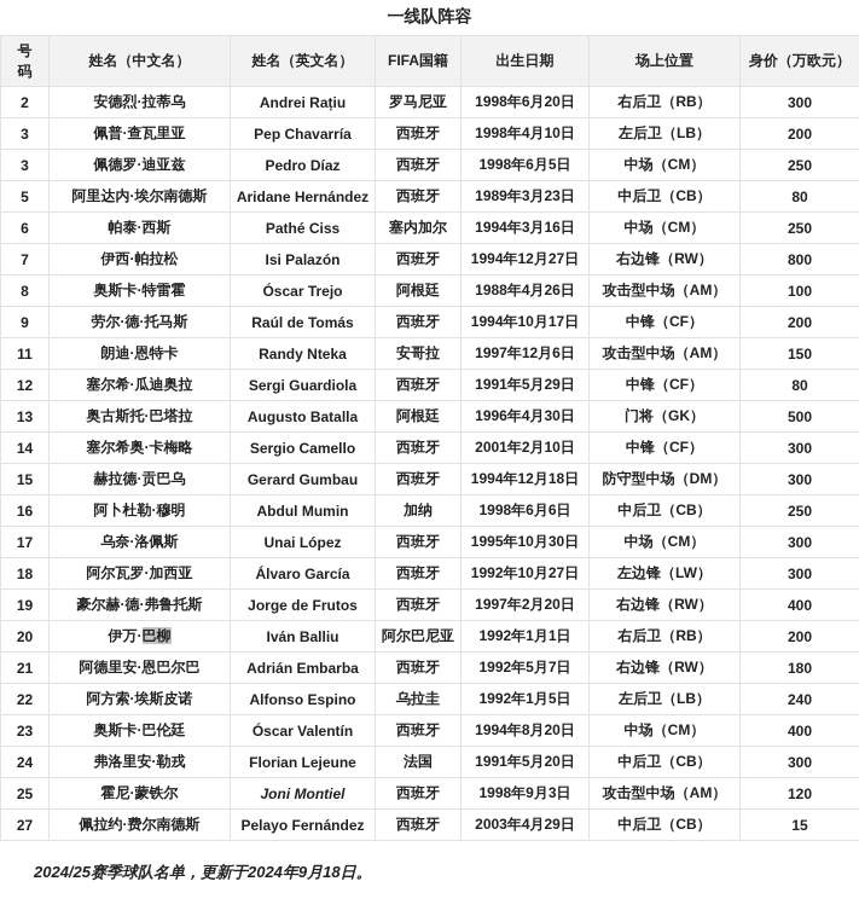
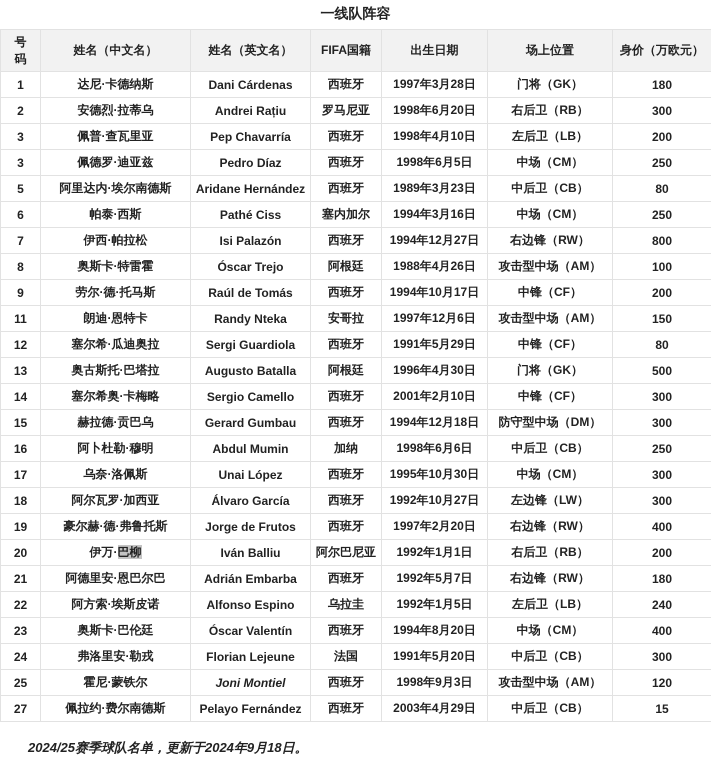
  一线队阵容
  号码	姓名（中文名）	姓名（英文名）	FIFA国籍	出生日期	场上位置	身价（万欧元）
+ 1	达尼·卡德纳斯	Dani Cárdenas	西班牙	1997年3月28日	门将（GK）	180
  2	安德烈·拉蒂乌	Andrei Rațiu	罗马尼亚	1998年6月20日	右后卫（RB）	300
  3	佩普·查瓦里亚	Pep Chavarría	西班牙	1998年4月10日	左后卫（LB）	200
  3	佩德罗·迪亚兹	Pedro Díaz	西班牙	1998年6月5日	中场（CM）	250
  5	阿里达内·埃尔南德斯	Aridane Hernández	西班牙	1989年3月23日	中后卫（CB）	80
  6	帕泰·西斯	Pathé Ciss	塞内加尔	1994年3月16日	中场（CM）	250
  7	伊西·帕拉松	Isi Palazón	西班牙	1994年12月27日	右边锋（RW）	800
  8	奥斯卡·特雷霍	Óscar Trejo	阿根廷	1988年4月26日	攻击型中场（AM）	100
  9	劳尔·德·托马斯	Raúl de Tomás	西班牙	1994年10月17日	中锋（CF）	200
  11	朗迪·恩特卡	Randy Nteka	安哥拉	1997年12月6日	攻击型中场（AM）	150
  12	塞尔希·瓜迪奥拉	Sergi Guardiola	西班牙	1991年5月29日	中锋（CF）	80
  13	奥古斯托·巴塔拉	Augusto Batalla	阿根廷	1996年4月30日	门将（GK）	500
  14	塞尔希奥·卡梅略	Sergio Camello	西班牙	2001年2月10日	中锋（CF）	300
  15	赫拉德·贡巴乌	Gerard Gumbau	西班牙	1994年12月18日	防守型中场（DM）	300
  16	阿卜杜勒·穆明	Abdul Mumin	加纳	1998年6月6日	中后卫（CB）	250
  17	乌奈·洛佩斯	Unai López	西班牙	1995年10月30日	中场（CM）	300
  18	阿尔瓦罗·加西亚	Álvaro García	西班牙	1992年10月27日	左边锋（LW）	300
  19	豪尔赫·德·弗鲁托斯	Jorge de Frutos	西班牙	1997年2月20日	右边锋（RW）	400
  20	伊万·巴柳	Iván Balliu	阿尔巴尼亚	1992年1月1日	右后卫（RB）	200
  21	阿德里安·恩巴尔巴	Adrián Embarba	西班牙	1992年5月7日	右边锋（RW）	180
  22	阿方索·埃斯皮诺	Alfonso Espino	乌拉圭	1992年1月5日	左后卫（LB）	240
  23	奥斯卡·巴伦廷	Óscar Valentín	西班牙	1994年8月20日	中场（CM）	400
  24	弗洛里安·勒戎	Florian Lejeune	法国	1991年5月20日	中后卫（CB）	300
  25	霍尼·蒙铁尔	Joni Montiel	西班牙	1998年9月3日	攻击型中场（AM）	120
  27	佩拉约·费尔南德斯	Pelayo Fernández	西班牙	2003年4月29日	中后卫（CB）	15
  2024/25赛季球队名单，更新于2024年9月18日。
